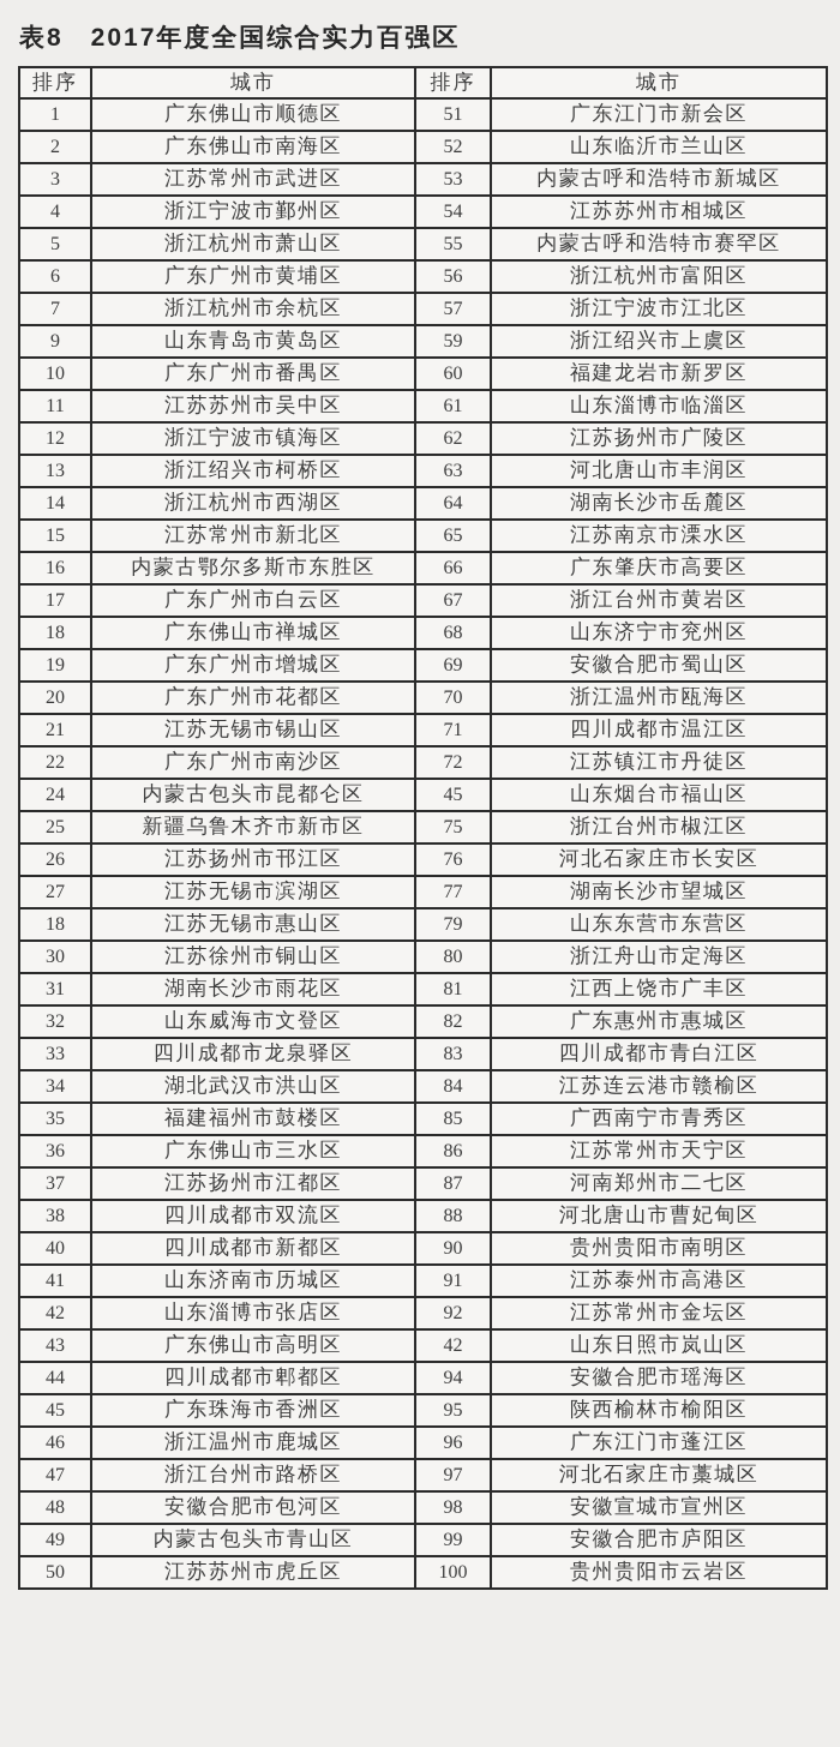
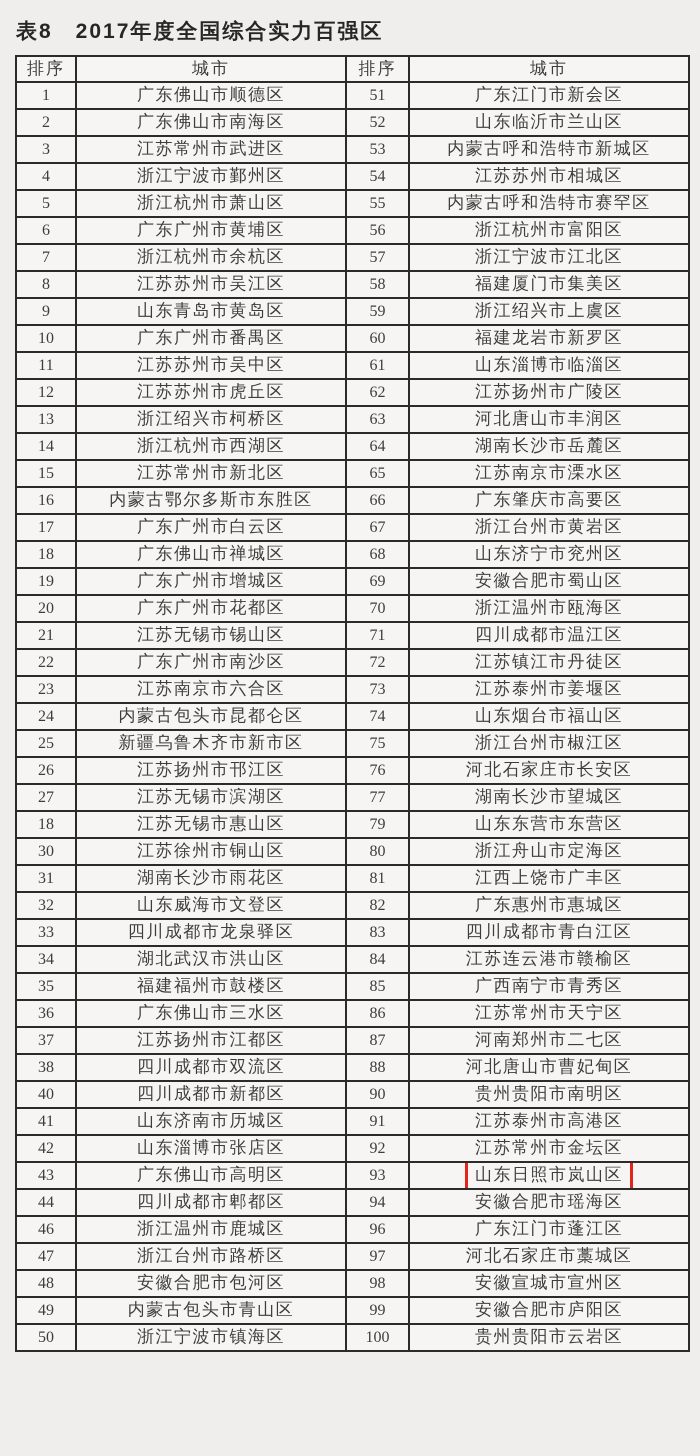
  表8 2017年度全国综合实力百强区
  排序	城市	排序	城市
  1	广东佛山市顺德区	51	广东江门市新会区
  2	广东佛山市南海区	52	山东临沂市兰山区
  3	江苏常州市武进区	53	内蒙古呼和浩特市新城区
  4	浙江宁波市鄞州区	54	江苏苏州市相城区
  5	浙江杭州市萧山区	55	内蒙古呼和浩特市赛罕区
  6	广东广州市黄埔区	56	浙江杭州市富阳区
  7	浙江杭州市余杭区	57	浙江宁波市江北区
+ 8	江苏苏州市吴江区	58	福建厦门市集美区
  9	山东青岛市黄岛区	59	浙江绍兴市上虞区
  10	广东广州市番禺区	60	福建龙岩市新罗区
  11	江苏苏州市吴中区	61	山东淄博市临淄区
- 12	浙江宁波市镇海区	62	江苏扬州市广陵区
+ 12	江苏苏州市虎丘区	62	江苏扬州市广陵区
  13	浙江绍兴市柯桥区	63	河北唐山市丰润区
  14	浙江杭州市西湖区	64	湖南长沙市岳麓区
  15	江苏常州市新北区	65	江苏南京市溧水区
  16	内蒙古鄂尔多斯市东胜区	66	广东肇庆市高要区
  17	广东广州市白云区	67	浙江台州市黄岩区
  18	广东佛山市禅城区	68	山东济宁市兖州区
  19	广东广州市增城区	69	安徽合肥市蜀山区
  20	广东广州市花都区	70	浙江温州市瓯海区
  21	江苏无锡市锡山区	71	四川成都市温江区
  22	广东广州市南沙区	72	江苏镇江市丹徒区
+ 23	江苏南京市六合区	73	江苏泰州市姜堰区
- 24	内蒙古包头市昆都仑区	45	山东烟台市福山区
+ 24	内蒙古包头市昆都仑区	74	山东烟台市福山区
  25	新疆乌鲁木齐市新市区	75	浙江台州市椒江区
  26	江苏扬州市邗江区	76	河北石家庄市长安区
  27	江苏无锡市滨湖区	77	湖南长沙市望城区
  18	江苏无锡市惠山区	79	山东东营市东营区
  30	江苏徐州市铜山区	80	浙江舟山市定海区
  31	湖南长沙市雨花区	81	江西上饶市广丰区
  32	山东威海市文登区	82	广东惠州市惠城区
  33	四川成都市龙泉驿区	83	四川成都市青白江区
  34	湖北武汉市洪山区	84	江苏连云港市赣榆区
  35	福建福州市鼓楼区	85	广西南宁市青秀区
  36	广东佛山市三水区	86	江苏常州市天宁区
  37	江苏扬州市江都区	87	河南郑州市二七区
  38	四川成都市双流区	88	河北唐山市曹妃甸区
  40	四川成都市新都区	90	贵州贵阳市南明区
  41	山东济南市历城区	91	江苏泰州市高港区
  42	山东淄博市张店区	92	江苏常州市金坛区
- 43	广东佛山市高明区	42	山东日照市岚山区
+ 43	广东佛山市高明区	93	山东日照市岚山区
  44	四川成都市郫都区	94	安徽合肥市瑶海区
- 45	广东珠海市香洲区	95	陕西榆林市榆阳区
  46	浙江温州市鹿城区	96	广东江门市蓬江区
  47	浙江台州市路桥区	97	河北石家庄市藁城区
  48	安徽合肥市包河区	98	安徽宣城市宣州区
  49	内蒙古包头市青山区	99	安徽合肥市庐阳区
- 50	江苏苏州市虎丘区	100	贵州贵阳市云岩区
+ 50	浙江宁波市镇海区	100	贵州贵阳市云岩区
